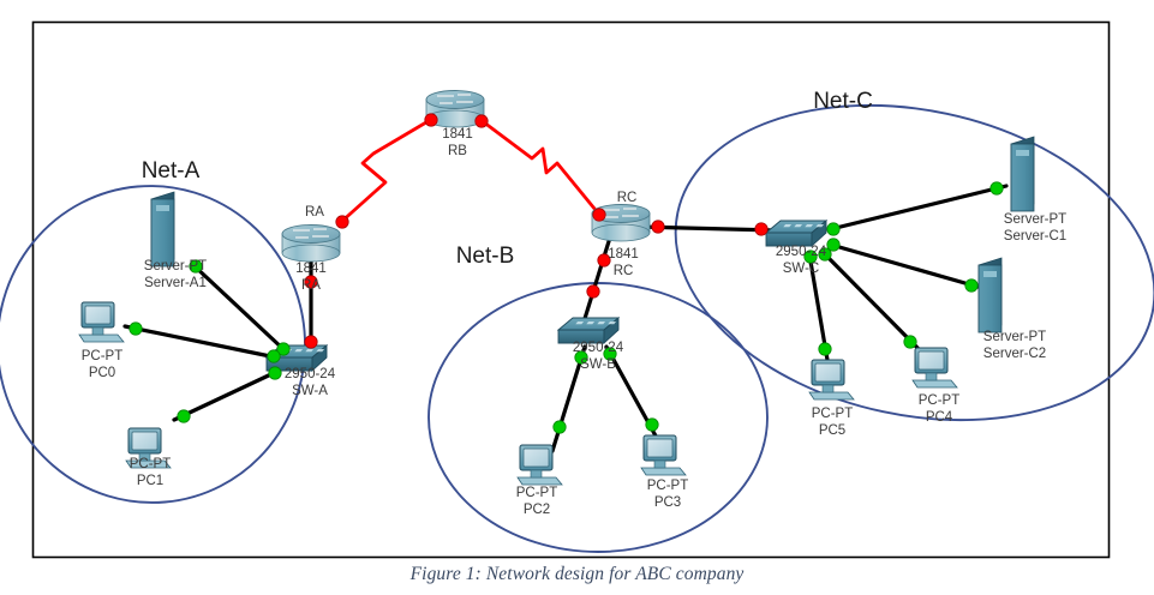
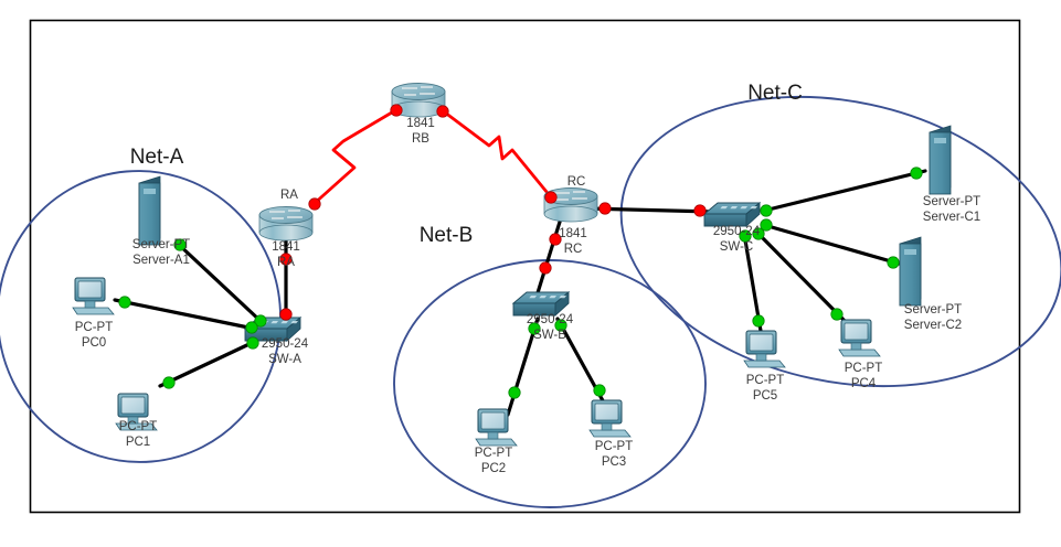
  Net-A
  Net-B
  Net-C
  Server-PT
  Server-A1
  PC-PT
  PC0
  PC-PT
  PC1
  2950-24
  SW-A
  1841
  RA
  RA
  1841
  RB
  1841
  RC
  RC
  2950-24
  SW-B
  PC-PT
  PC2
  PC-PT
  PC3
  2950-24
  SW-C
  Server-PT
  Server-C1
  Server-PT
  Server-C2
  PC-PT
  PC4
  PC-PT
  PC5
- Figure 1: Network design for ABC company
